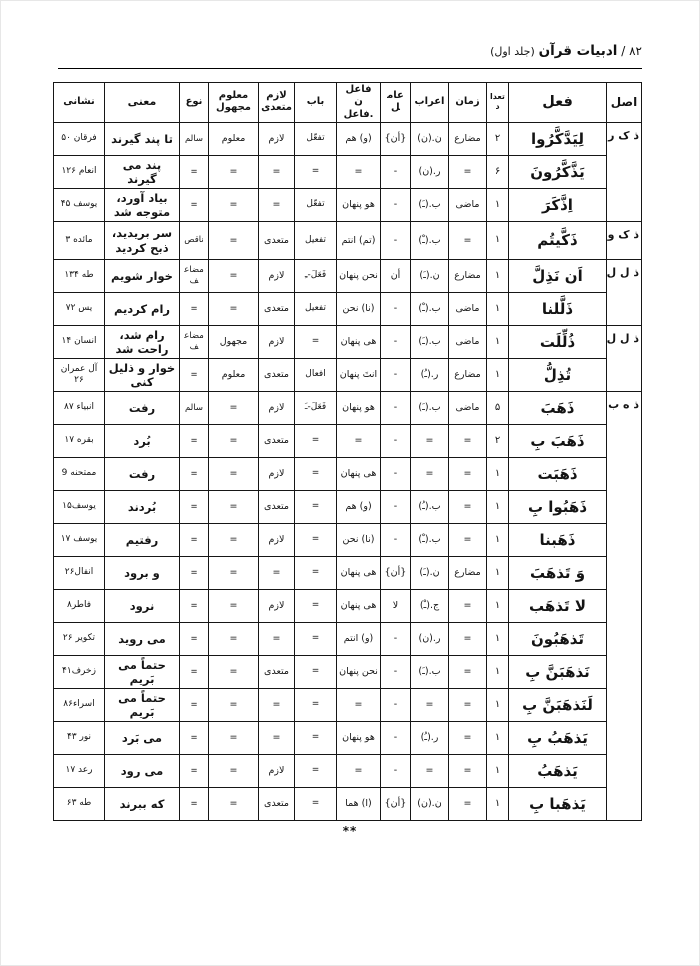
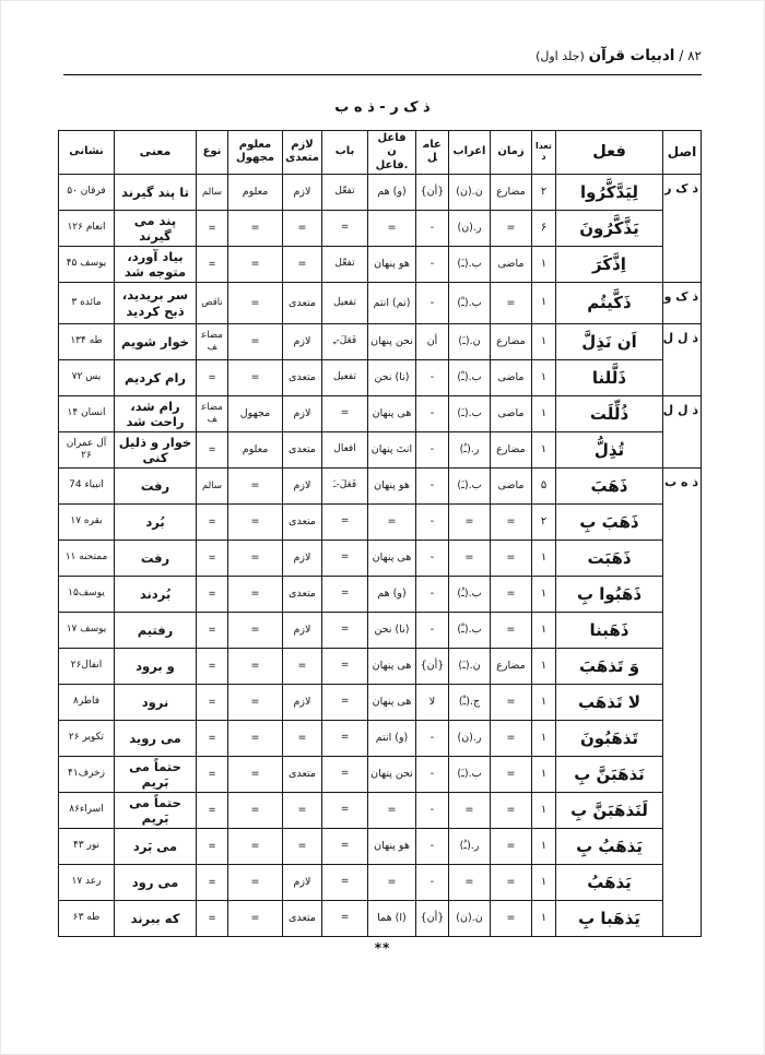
  ۸۲ / ادبیات قرآن (جلد اول)
+ ذ ک ر - ذ ه ب
  اصل	فعل	تعداد	زمان	اعراب	عامل	فاعل ن .فاعل	باب	لازم متعدی	معلوم مجهول	نوع	معنی	نشانی
  ذ ک ر	لِیَدَّکَّرُوا	۲	مضارع	ن.(ن)	{أن}	(و) هم	تفعّل	لازم	معلوم	سالم	تا پند گیرند	فرقان ۵۰
  یَذَّکَّرُونَ	۶	=	ر.(ن)	-	=	=	=	=	=	پند می گیرند	انعام ۱۲۶
  اِذَّکَرَ	۱	ماضی	ب.(ـَ)	-	هو پنهان	تفعّل	=	=	=	بیاد آورد، متوجه شد	یوسف ۴۵
  ذ ک و	ذَکَّیتُم	۱	=	ب.(ـْ)	-	(تم) انتم	تفعیل	متعدی	=	ناقص	سر بریدید، ذبح کردید	مائده ۳
  ذ ل ل	اَن نَذِلَّ	۱	مضارع	ن.(ـَ)	أن	نحن پنهان	فَعَلَ-ـِ	لازم	=	مضاعف	خوار شویم	طه ۱۳۴
  ذَلَّلنا	۱	ماضی	ب.(ـْ)	-	(نا) نحن	تفعیل	متعدی	=	=	رام کردیم	یس ۷۲
  ذ ل ل	ذُلِّلَت	۱	ماضی	ب.(ـَ)	-	هی پنهان	=	لازم	مجهول	مضاعف	رام شد، راحت شد	انسان ۱۴
  تُذِلُّ	۱	مضارع	ر.(ـُ)	-	انتَ پنهان	افعال	متعدی	معلوم	=	خوار و ذلیل کنی	آل عمران ۲۶
- ذ ه ب	ذَهَبَ	۵	ماضی	ب.(ـَ)	-	هو پنهان	فَعَلَ-ـَ	لازم	=	سالم	رفت	انبیاء ۸۷
+ ذ ه ب	ذَهَبَ	۵	ماضی	ب.(ـَ)	-	هو پنهان	فَعَلَ-ـَ	لازم	=	سالم	رفت	انبیاء 74
  ذَهَبَ بِ	۲	=	=	-	=	=	متعدی	=	=	بُرد	بقره ۱۷
- ذَهَبَت	۱	=	=	-	هی پنهان	=	لازم	=	=	رفت	ممتحنه 9
+ ذَهَبَت	۱	=	=	-	هی پنهان	=	لازم	=	=	رفت	ممتحنه ۱۱
  ذَهَبُوا بِ	۱	=	ب.(ـُ)	-	(و) هم	=	متعدی	=	=	بُردند	یوسف۱۵
  ذَهَبنا	۱	=	ب.(ـْ)	-	(نا) نحن	=	لازم	=	=	رفتیم	یوسف ۱۷
  وَ تَذهَبَ	۱	مضارع	ن.(ـَ)	{أن}	هی پنهان	=	=	=	=	و برود	انفال۲۶
  لا تَذهَب	۱	=	ج.(ـْ)	لا	هی پنهان	=	لازم	=	=	نرود	فاطر۸
  تَذهَبُونَ	۱	=	ر.(ن)	-	(و) انتم	=	=	=	=	می روید	تکویر ۲۶
  نَذهَبَنَّ بِ	۱	=	ب.(ـَ)	-	نحن پنهان	=	متعدی	=	=	حتماً می بَریم	زخرف۴۱
  لَنَذهَبَنَّ بِ	۱	=	=	-	=	=	=	=	=	حتماً می بَریم	اسراء۸۶
  یَذهَبُ بِ	۱	=	ر.(ـُ)	-	هو پنهان	=	=	=	=	می بَرد	نور ۴۳
  یَذهَبُ	۱	=	=	-	=	=	لازم	=	=	می رود	رعد ۱۷
  یَذهَبا بِ	۱	=	ن.(ن)	{أن}	(ا) هما	=	متعدی	=	=	که ببرند	طه ۶۳
  **
